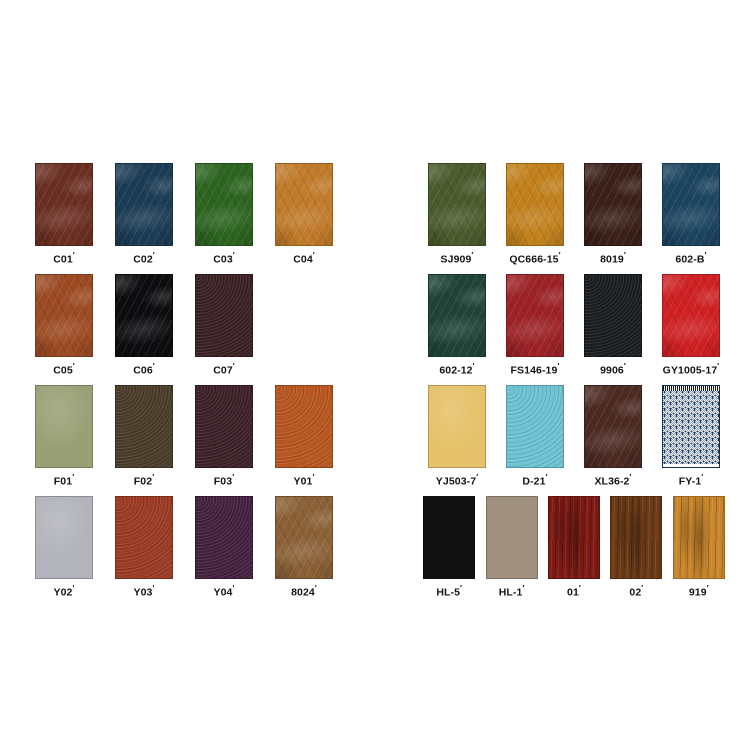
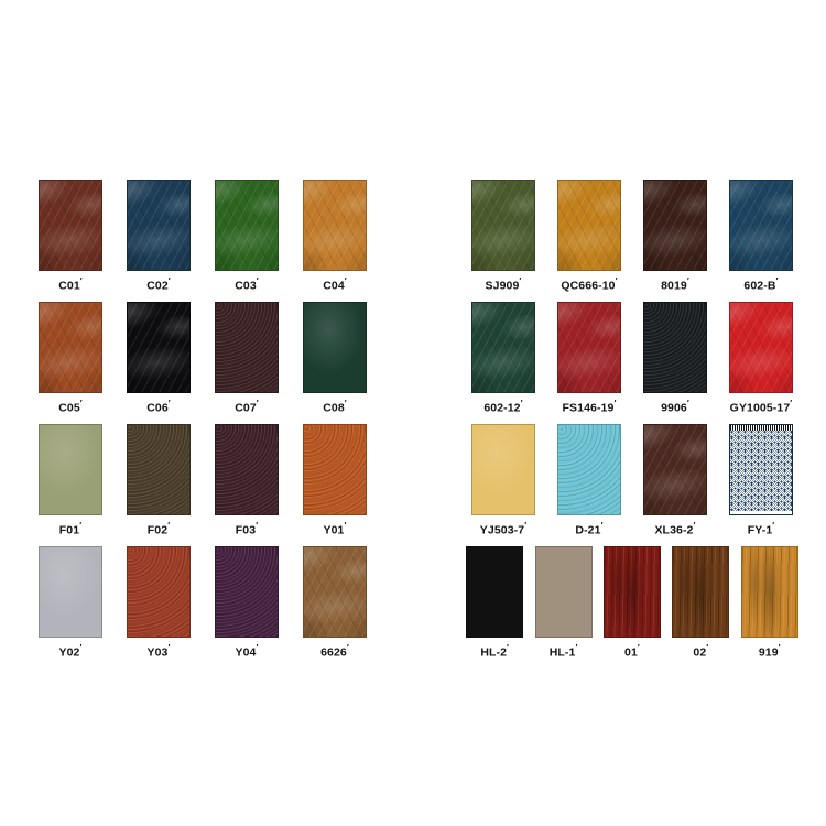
  C01′
  C02′
  C03′
  C04′
  C05′
  C06′
  C07′
+ C08′
  F01′
  F02′
  F03′
  Y01′
  Y02′
  Y03′
  Y04′
- 8024′
+ 6626′
  SJ909′
- QC666-15′
+ QC666-10′
  8019′
  602-B′
  602-12′
  FS146-19′
  9906′
  GY1005-17′
  YJ503-7′
  D-21′
  XL36-2′
  FY-1′
- HL-5′
+ HL-2′
  HL-1′
  01′
  02′
  919′
